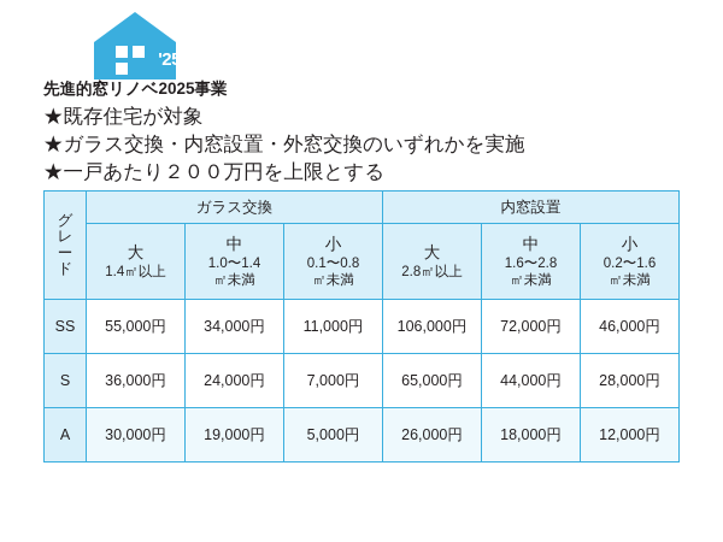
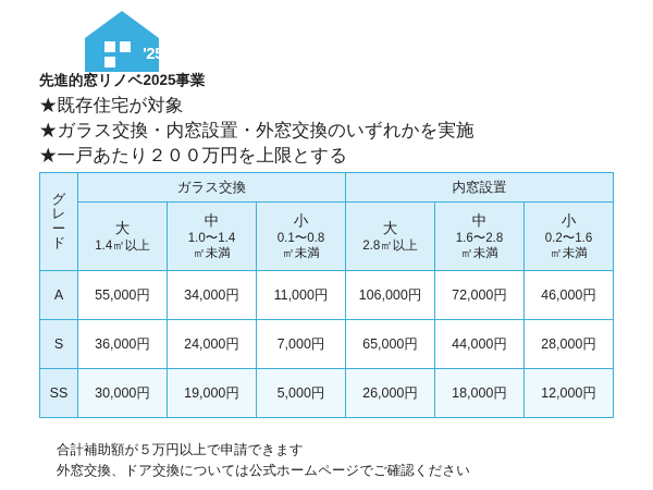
  '25
  先進的窓リノベ2025事業
  ★既存住宅が対象
  ★ガラス交換・内窓設置・外窓交換のいずれかを実施
  ★一戸あたり２００万円を上限とする
  グ レ ー ド	ガラス交換	内窓設置
  大 1.4㎡以上	中 1.0〜1.4 ㎡未満	小 0.1〜0.8 ㎡未満	大 2.8㎡以上	中 1.6〜2.8 ㎡未満	小 0.2〜1.6 ㎡未満
- SS	55,000円	34,000円	11,000円	106,000円	72,000円	46,000円
+ A	55,000円	34,000円	11,000円	106,000円	72,000円	46,000円
  S	36,000円	24,000円	7,000円	65,000円	44,000円	28,000円
- A	30,000円	19,000円	5,000円	26,000円	18,000円	12,000円
+ SS	30,000円	19,000円	5,000円	26,000円	18,000円	12,000円
+ 合計補助額が５万円以上で申請できます
+ 外窓交換、ドア交換については公式ホームページでご確認ください
